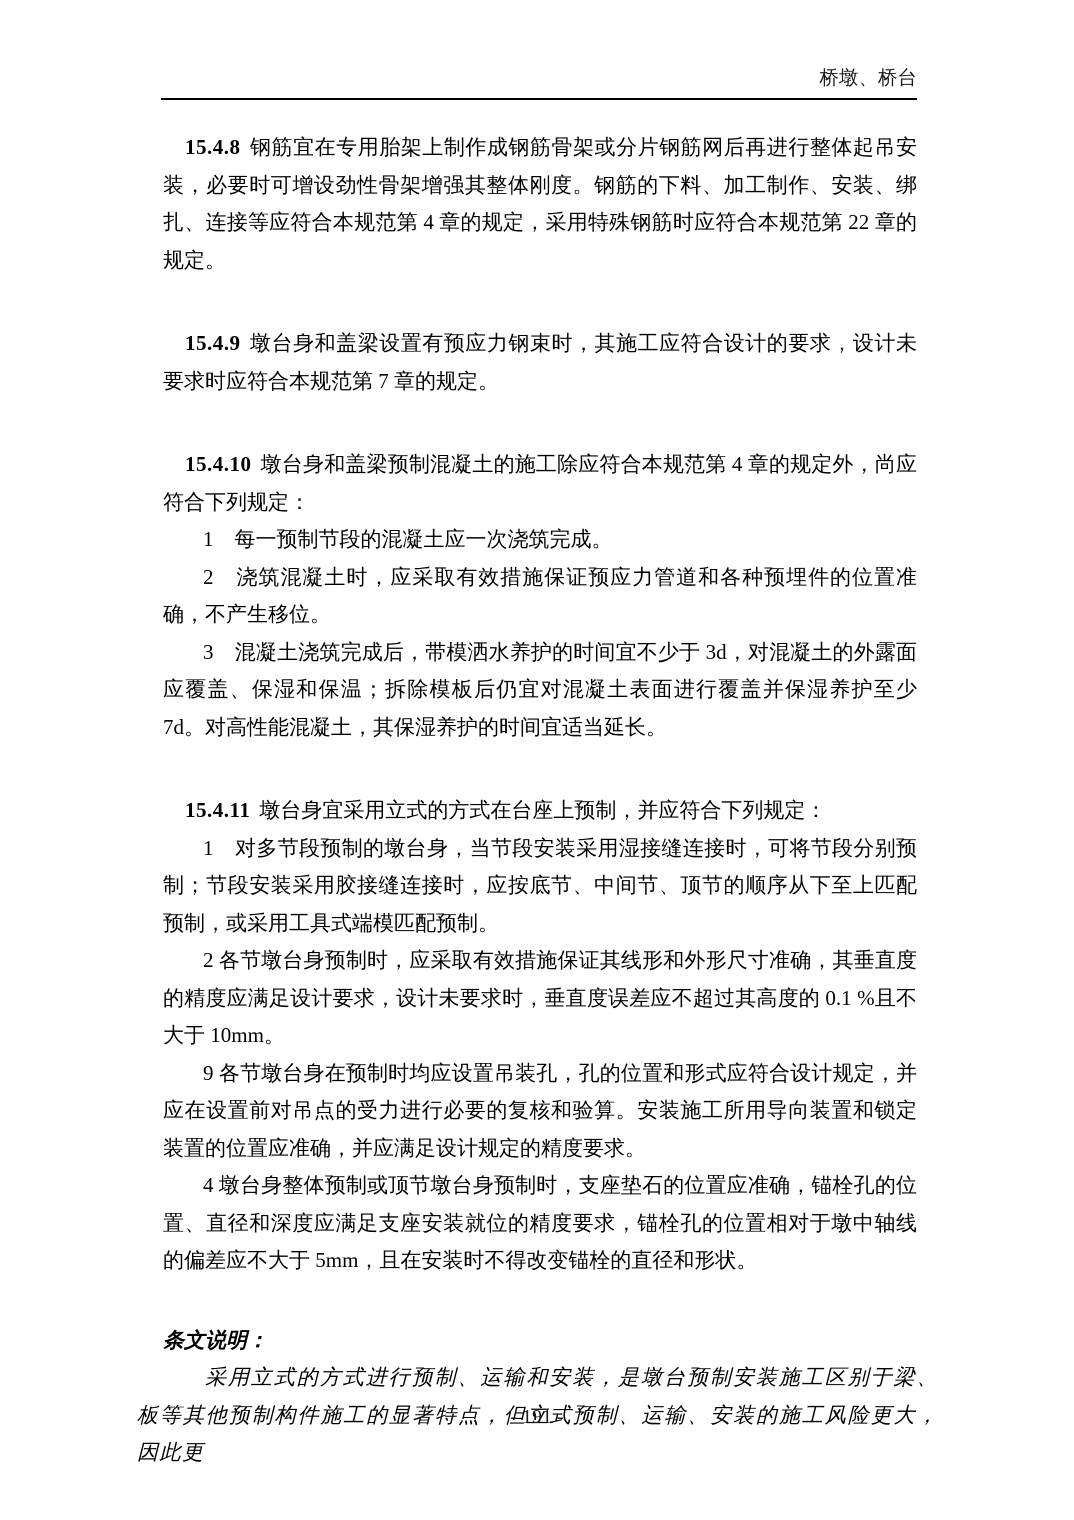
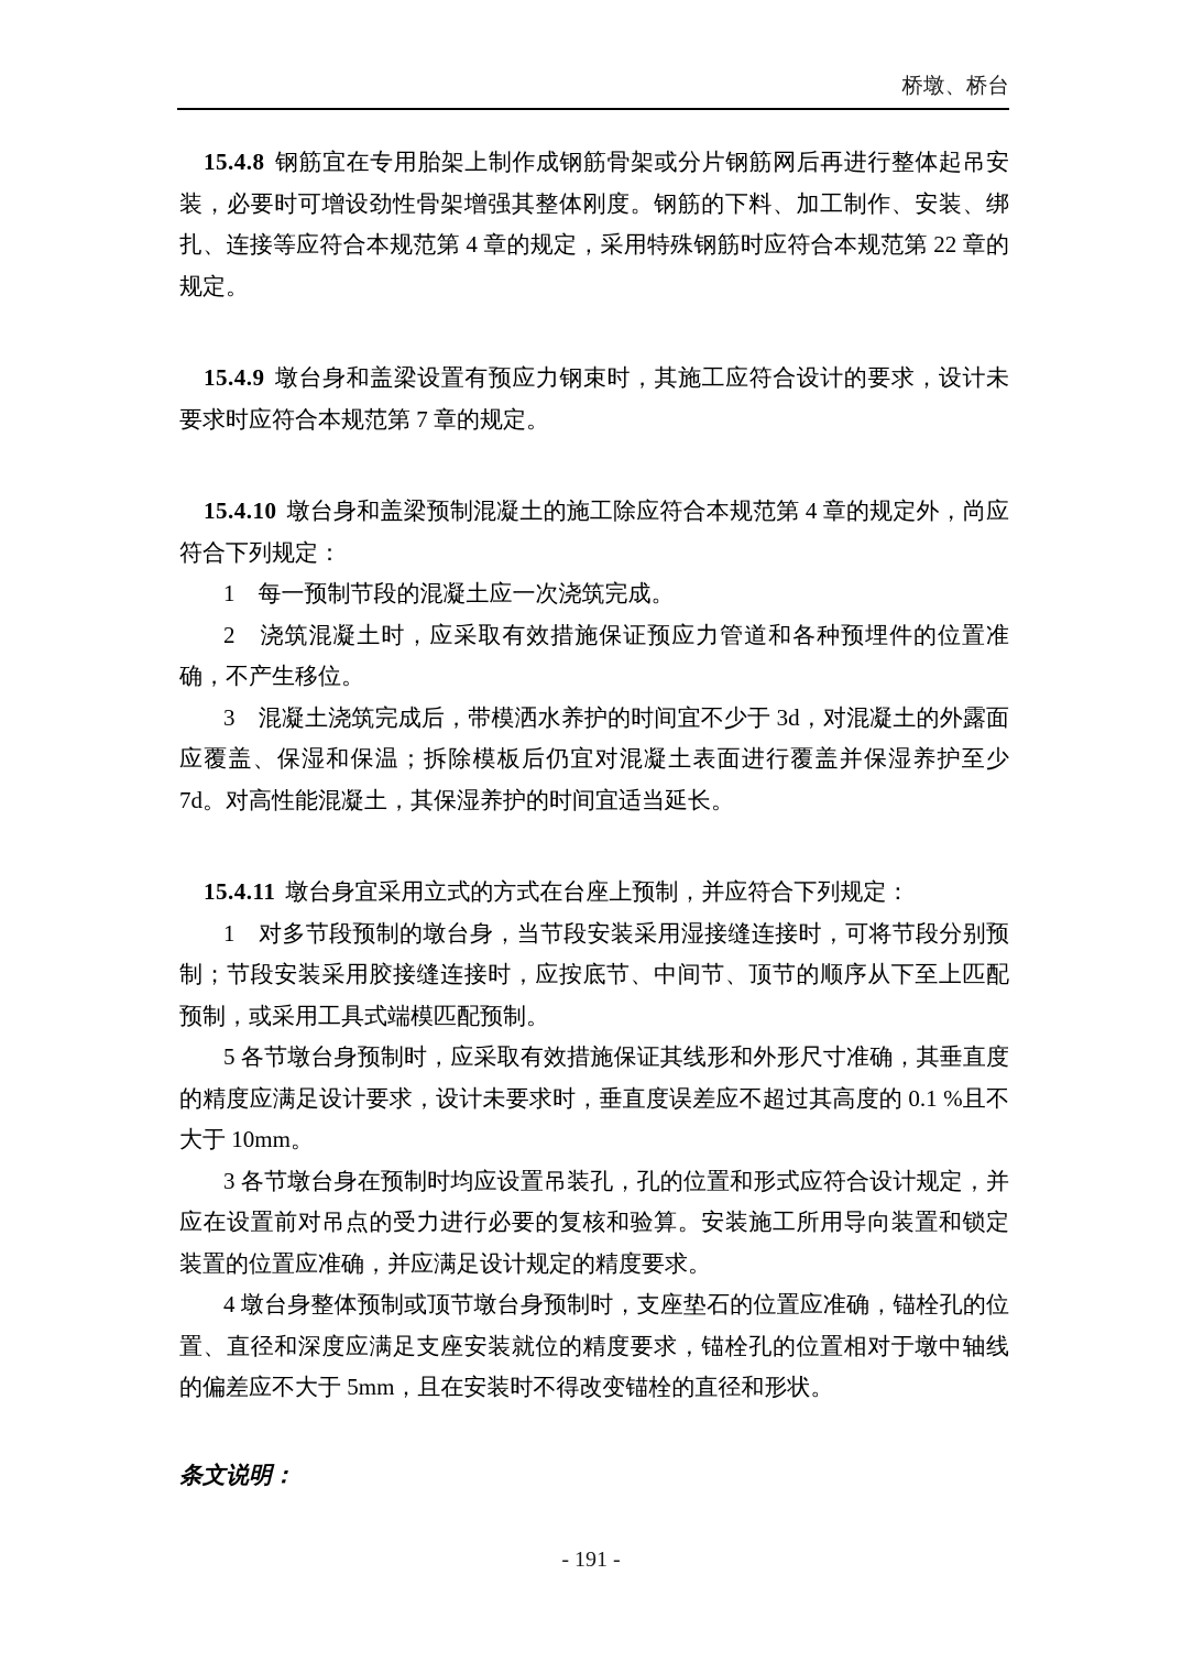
  桥墩、桥台
  15.4.8 钢筋宜在专用胎架上制作成钢筋骨架或分片钢筋网后再进行整体起吊安装，必要时可增设劲性骨架增强其整体刚度。钢筋的下料、加工制作、安装、绑扎、连接等应符合本规范第 4 章的规定，采用特殊钢筋时应符合本规范第 22 章的规定。
  15.4.9 墩台身和盖梁设置有预应力钢束时，其施工应符合设计的要求，设计未要求时应符合本规范第 7 章的规定。
  15.4.10 墩台身和盖梁预制混凝土的施工除应符合本规范第 4 章的规定外，尚应符合下列规定：
  1 每一预制节段的混凝土应一次浇筑完成。
  2 浇筑混凝土时，应采取有效措施保证预应力管道和各种预埋件的位置准确，不产生移位。
  3 混凝土浇筑完成后，带模洒水养护的时间宜不少于 3d，对混凝土的外露面应覆盖、保湿和保温；拆除模板后仍宜对混凝土表面进行覆盖并保湿养护至少 7d。对高性能混凝土，其保湿养护的时间宜适当延长。
  15.4.11 墩台身宜采用立式的方式在台座上预制，并应符合下列规定：
  1 对多节段预制的墩台身，当节段安装采用湿接缝连接时，可将节段分别预制；节段安装采用胶接缝连接时，应按底节、中间节、顶节的顺序从下至上匹配预制，或采用工具式端模匹配预制。
- 2 各节墩台身预制时，应采取有效措施保证其线形和外形尺寸准确，其垂直度的精度应满足设计要求，设计未要求时，垂直度误差应不超过其高度的 0.1 %且不大于 10mm。
+ 5 各节墩台身预制时，应采取有效措施保证其线形和外形尺寸准确，其垂直度的精度应满足设计要求，设计未要求时，垂直度误差应不超过其高度的 0.1 %且不大于 10mm。
- 9 各节墩台身在预制时均应设置吊装孔，孔的位置和形式应符合设计规定，并应在设置前对吊点的受力进行必要的复核和验算。安装施工所用导向装置和锁定装置的位置应准确，并应满足设计规定的精度要求。
+ 3 各节墩台身在预制时均应设置吊装孔，孔的位置和形式应符合设计规定，并应在设置前对吊点的受力进行必要的复核和验算。安装施工所用导向装置和锁定装置的位置应准确，并应满足设计规定的精度要求。
  4 墩台身整体预制或顶节墩台身预制时，支座垫石的位置应准确，锚栓孔的位置、直径和深度应满足支座安装就位的精度要求，锚栓孔的位置相对于墩中轴线的偏差应不大于 5mm，且在安装时不得改变锚栓的直径和形状。
  条文说明：
- 采用立式的方式进行预制、运输和安装，是墩台预制安装施工区别于梁、板等其他预制构件施工的显著特点，但立式预制、运输、安装的施工风险更大，因此更
  - 191 -
